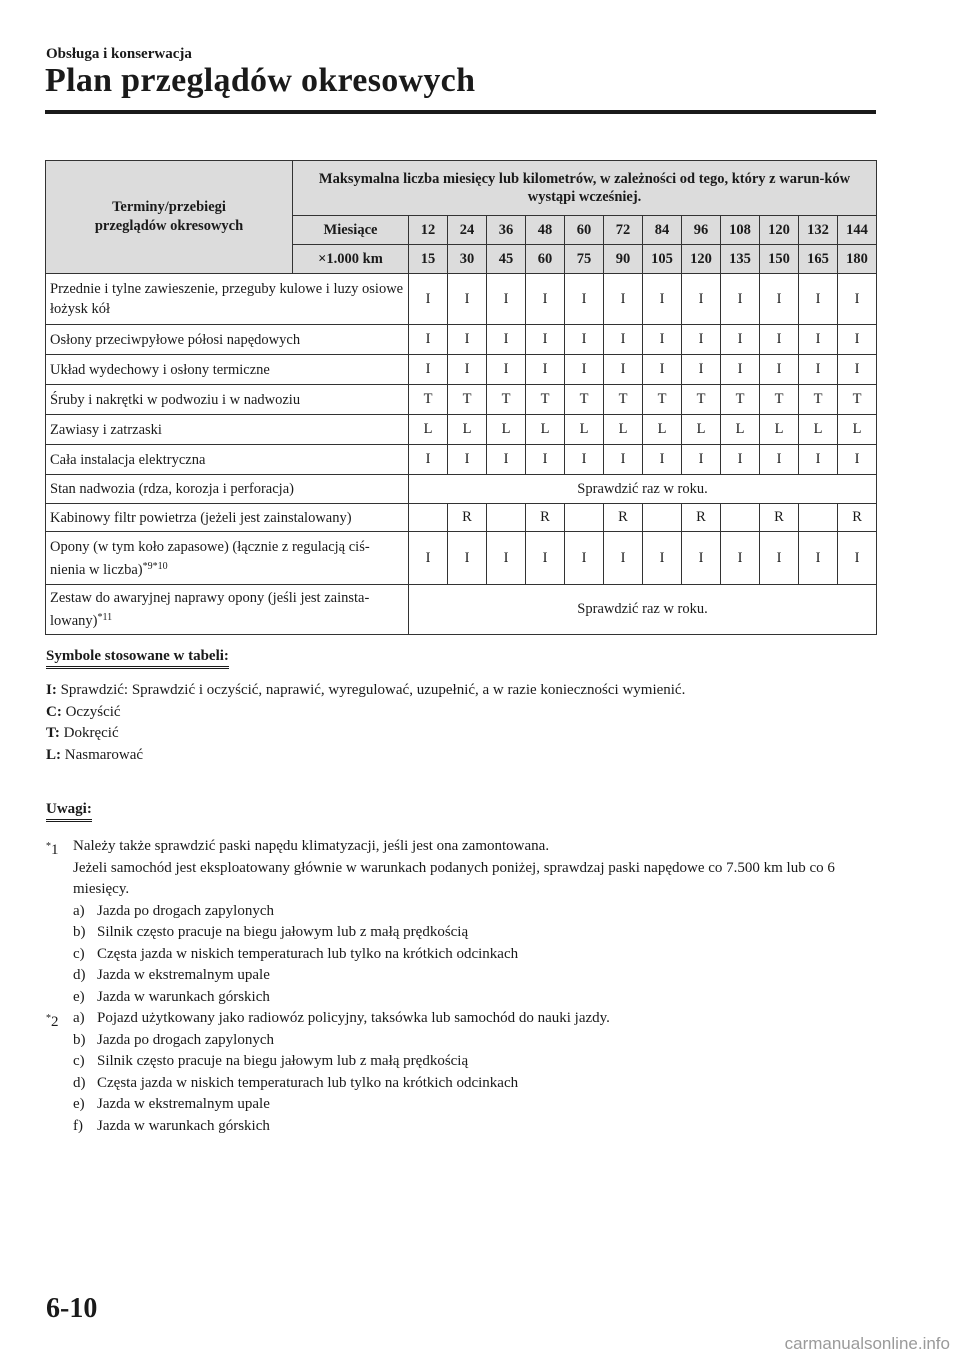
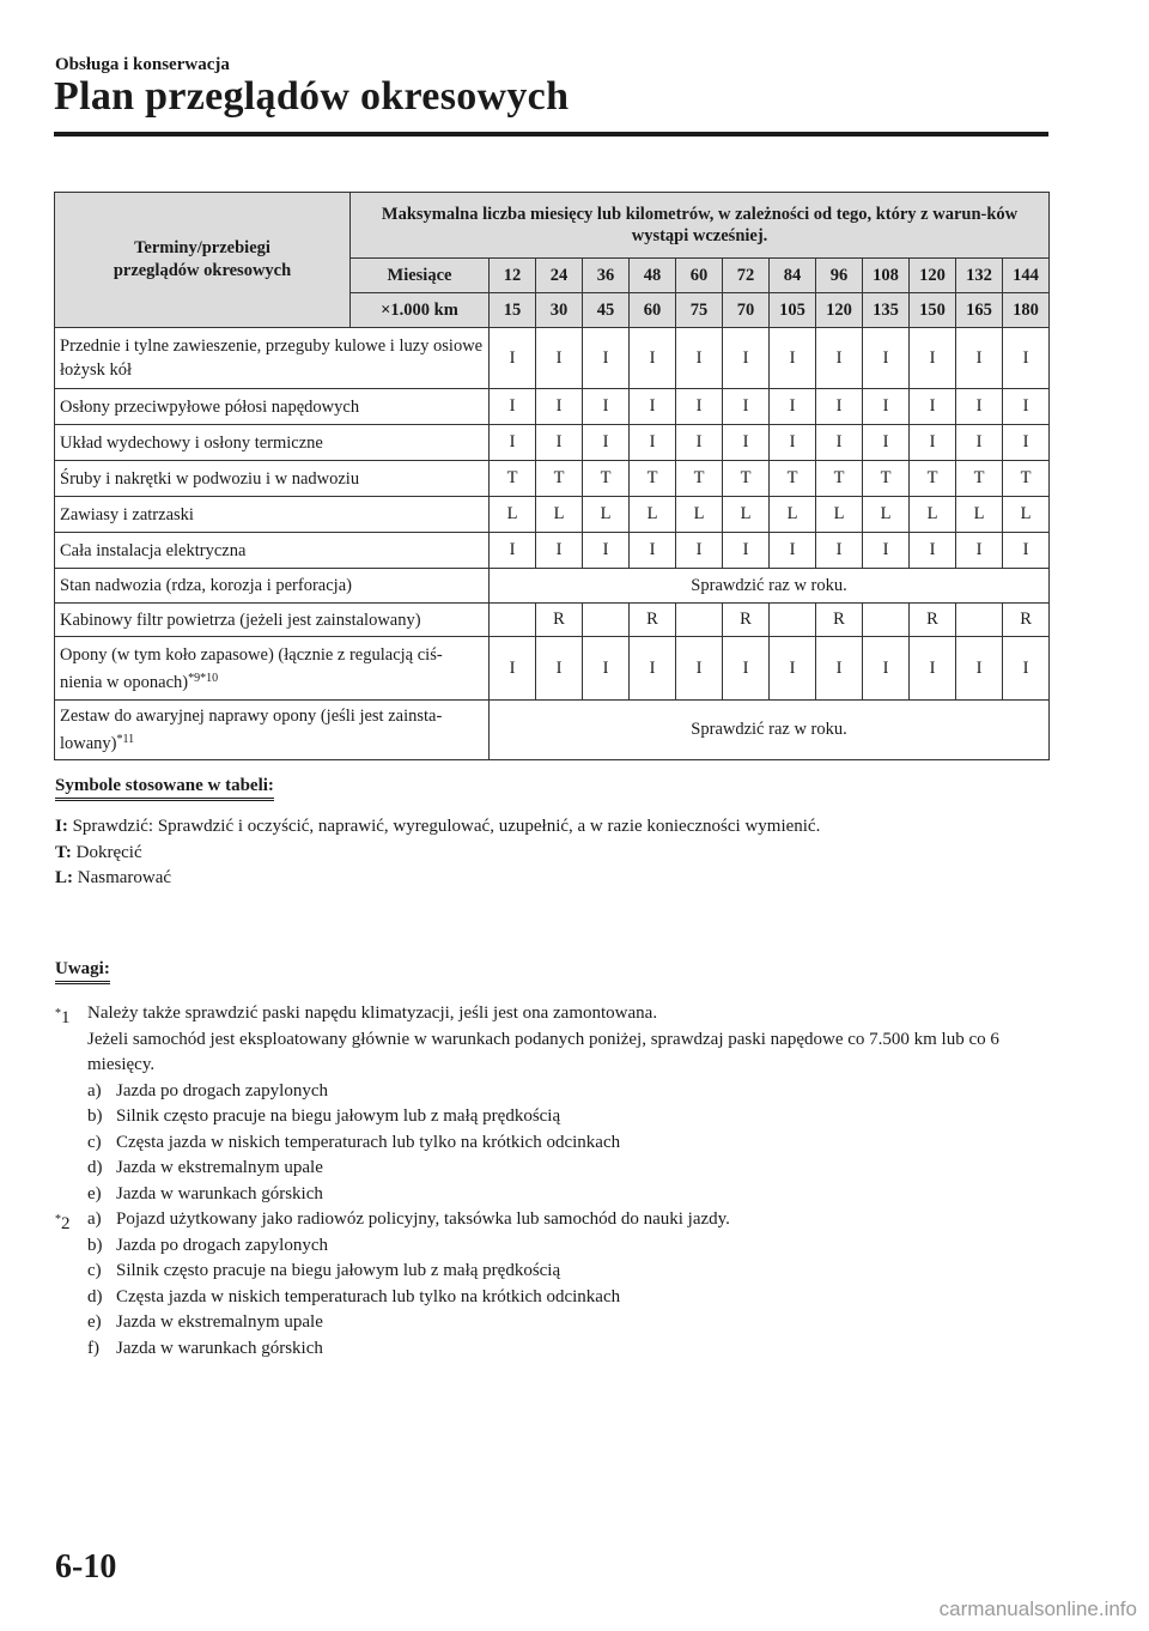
  Obsługa i konserwacja
  Plan przeglądów okresowych
  Terminy/przebiegi przeglądów okresowych	Maksymalna liczba miesięcy lub kilometrów, w zależności od tego, który z warun-ków wystąpi wcześniej.
  Miesiące	12	24	36	48	60	72	84	96	108	120	132	144
- ×1.000 km	15	30	45	60	75	90	105	120	135	150	165	180
+ ×1.000 km	15	30	45	60	75	70	105	120	135	150	165	180
  Przednie i tylne zawieszenie, przeguby kulowe i luzy osiowe łożysk kół	I	I	I	I	I	I	I	I	I	I	I	I
  Osłony przeciwpyłowe półosi napędowych	I	I	I	I	I	I	I	I	I	I	I	I
  Układ wydechowy i osłony termiczne	I	I	I	I	I	I	I	I	I	I	I	I
  Śruby i nakrętki w podwoziu i w nadwoziu	T	T	T	T	T	T	T	T	T	T	T	T
  Zawiasy i zatrzaski	L	L	L	L	L	L	L	L	L	L	L	L
  Cała instalacja elektryczna	I	I	I	I	I	I	I	I	I	I	I	I
  Stan nadwozia (rdza, korozja i perforacja)	Sprawdzić raz w roku.
  Kabinowy filtr powietrza (jeżeli jest zainstalowany)		R		R		R		R		R		R
- Opony (w tym koło zapasowe) (łącznie z regulacją ciś-nienia w liczba)*9*10	I	I	I	I	I	I	I	I	I	I	I	I
+ Opony (w tym koło zapasowe) (łącznie z regulacją ciś-nienia w oponach)*9*10	I	I	I	I	I	I	I	I	I	I	I	I
  Zestaw do awaryjnej naprawy opony (jeśli jest zainsta-lowany)*11	Sprawdzić raz w roku.
  Symbole stosowane w tabeli:
  I: Sprawdzić: Sprawdzić i oczyścić, naprawić, wyregulować, uzupełnić, a w razie konieczności wymienić.
- C: Oczyścić
  T: Dokręcić
  L: Nasmarować
  Uwagi:
  *1
  Należy także sprawdzić paski napędu klimatyzacji, jeśli jest ona zamontowana.
  Jeżeli samochód jest eksploatowany głównie w warunkach podanych poniżej, sprawdzaj paski napędowe co 7.500 km lub co 6 miesięcy.
  a)
  Jazda po drogach zapylonych
  b)
  Silnik często pracuje na biegu jałowym lub z małą prędkością
  c)
  Częsta jazda w niskich temperaturach lub tylko na krótkich odcinkach
  d)
  Jazda w ekstremalnym upale
  e)
  Jazda w warunkach górskich
  *2
  a)
  Pojazd użytkowany jako radiowóz policyjny, taksówka lub samochód do nauki jazdy.
  b)
  Jazda po drogach zapylonych
  c)
  Silnik często pracuje na biegu jałowym lub z małą prędkością
  d)
  Częsta jazda w niskich temperaturach lub tylko na krótkich odcinkach
  e)
  Jazda w ekstremalnym upale
  f)
  Jazda w warunkach górskich
  6-10
  carmanualsonline.info
